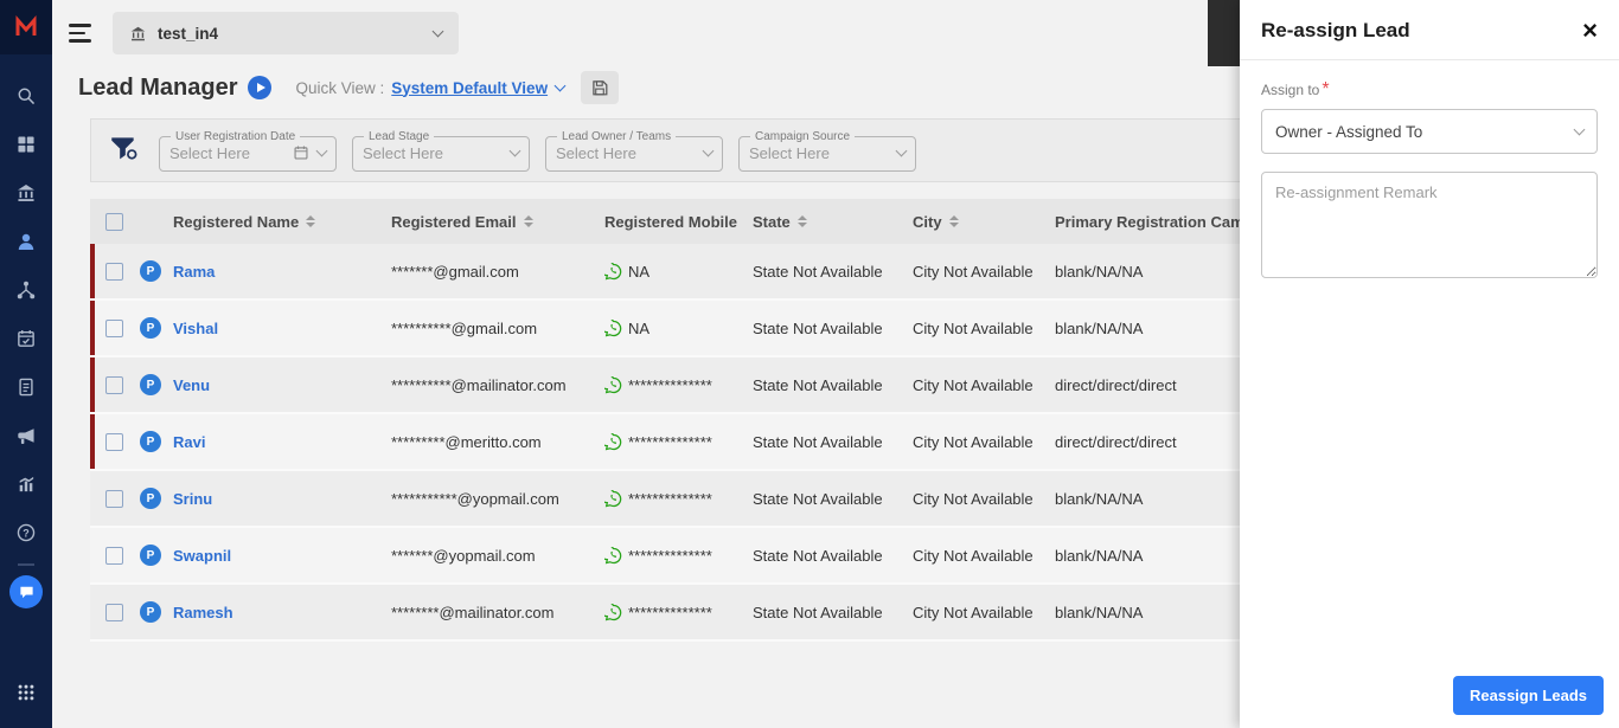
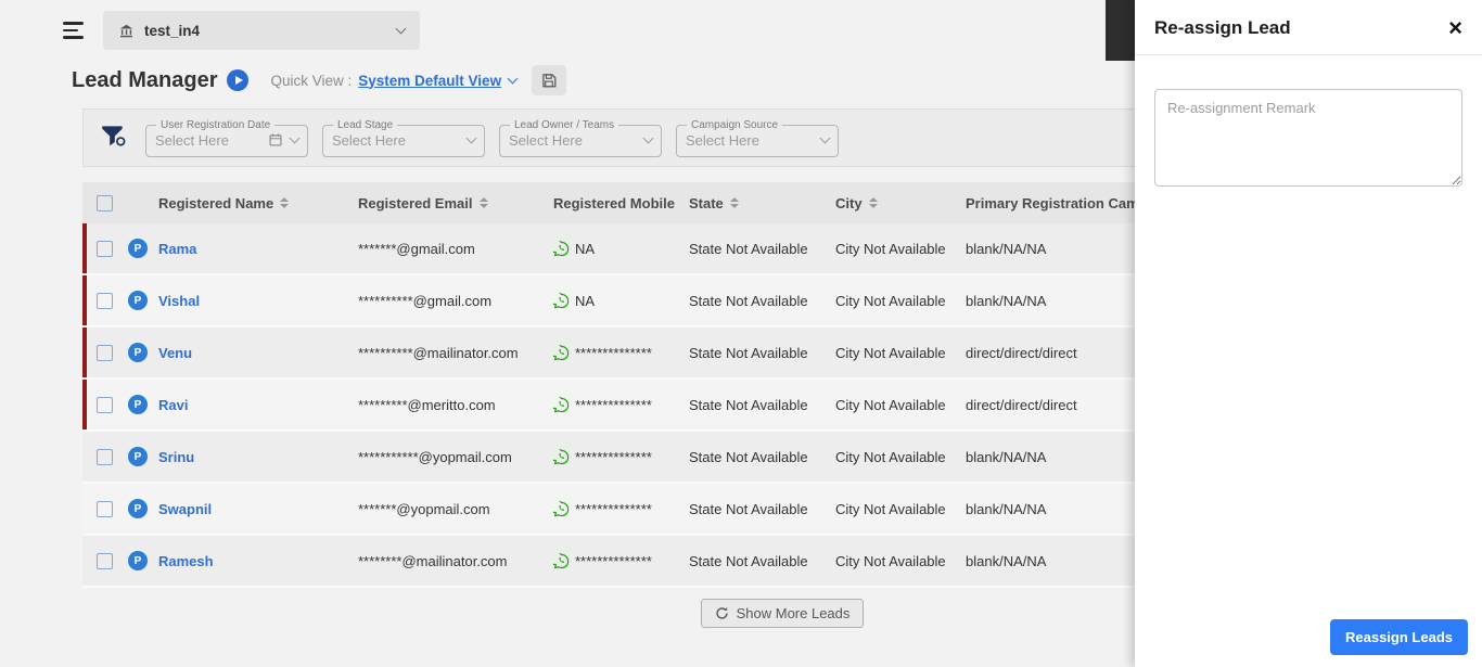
- ?
  test_in4
  Lead Manager
  Quick View :
  System Default View
  User Registration Date
  Select Here
  Lead Stage
  Select Here
  Lead Owner / Teams
  Select Here
  Campaign Source
  Select Here
  Registered Name
  Registered Email
  Registered Mobile
  State
  City
  Primary Registration Cam
  P
  Rama
  *******@gmail.com
  NA
  State Not Available
  City Not Available
  blank/NA/NA
  P
  Vishal
  **********@gmail.com
  NA
  State Not Available
  City Not Available
  blank/NA/NA
  P
  Venu
  **********@mailinator.com
  **************
  State Not Available
  City Not Available
  direct/direct/direct
  P
  Ravi
  *********@meritto.com
  **************
  State Not Available
  City Not Available
  direct/direct/direct
  P
  Srinu
  ***********@yopmail.com
  **************
  State Not Available
  City Not Available
  blank/NA/NA
  P
  Swapnil
  *******@yopmail.com
  **************
  State Not Available
  City Not Available
  blank/NA/NA
  P
  Ramesh
  ********@mailinator.com
  **************
  State Not Available
  City Not Available
  blank/NA/NA
+ Show More Leads
  Re-assign Lead
  ×
- Assign to *
- Owner - Assigned To
  Re-assignment Remark
  Reassign Leads
